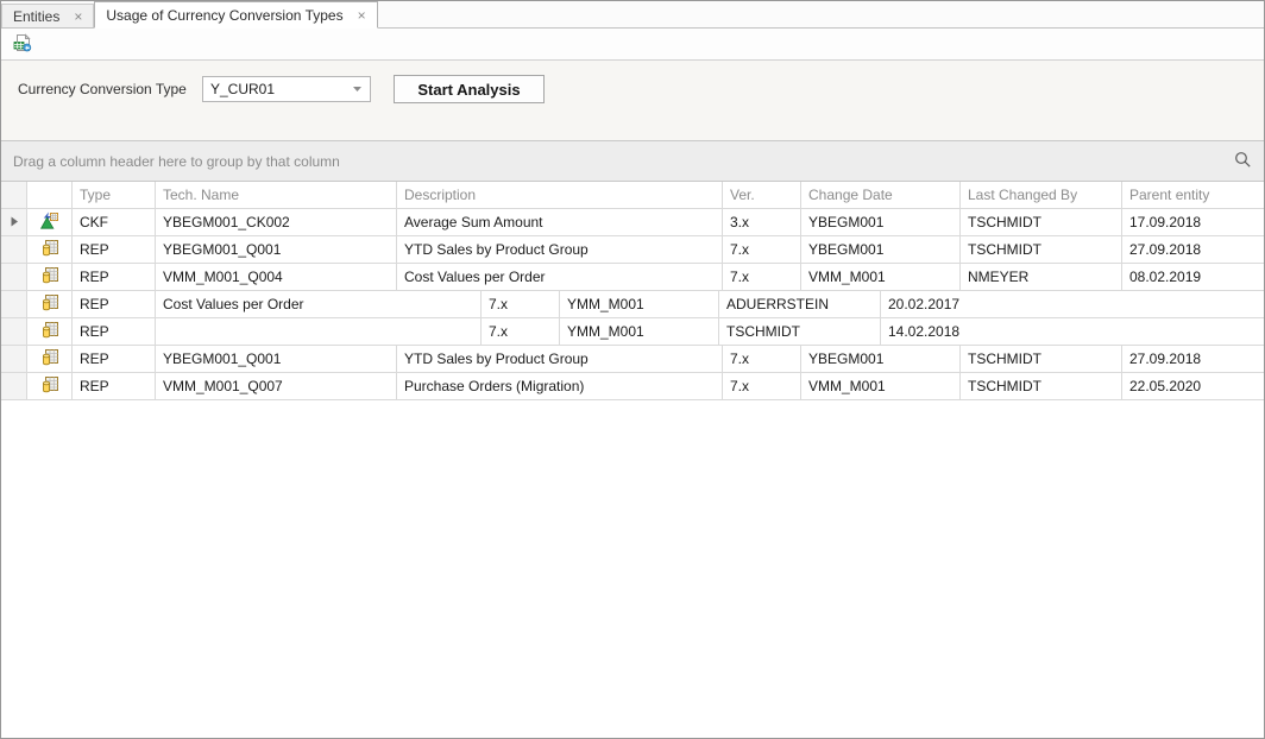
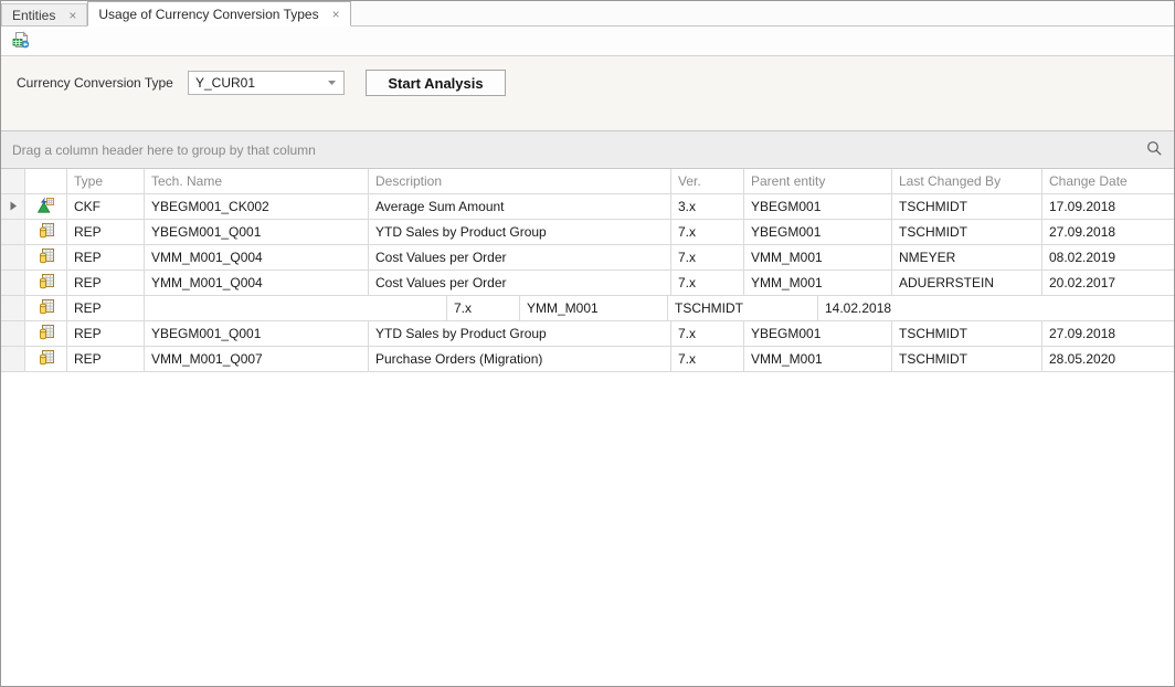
  Entities
  ×
  Usage of Currency Conversion Types
  ×
  Currency Conversion Type
  Y_CUR01
  Start Analysis
  Drag a column header here to group by that column
  Type
  Tech. Name
  Description
  Ver.
- Change Date
+ Parent entity
  Last Changed By
- Parent entity
+ Change Date
  CKF
  YBEGM001_CK002
  Average Sum Amount
  3.x
  YBEGM001
  TSCHMIDT
  17.09.2018
  REP
  YBEGM001_Q001
  YTD Sales by Product Group
  7.x
  YBEGM001
  TSCHMIDT
  27.09.2018
  REP
  VMM_M001_Q004
  Cost Values per Order
  7.x
  VMM_M001
  NMEYER
  08.02.2019
  REP
+ YMM_M001_Q004
  Cost Values per Order
  7.x
  YMM_M001
  ADUERRSTEIN
  20.02.2017
  REP
  7.x
  YMM_M001
  TSCHMIDT
  14.02.2018
  REP
  YBEGM001_Q001
  YTD Sales by Product Group
  7.x
  YBEGM001
  TSCHMIDT
  27.09.2018
  REP
  VMM_M001_Q007
  Purchase Orders (Migration)
  7.x
  VMM_M001
  TSCHMIDT
- 22.05.2020
+ 28.05.2020
